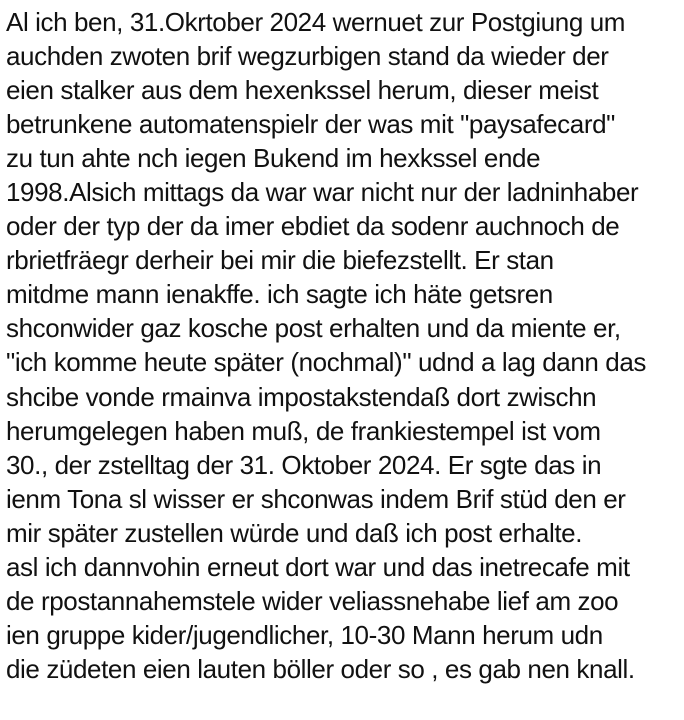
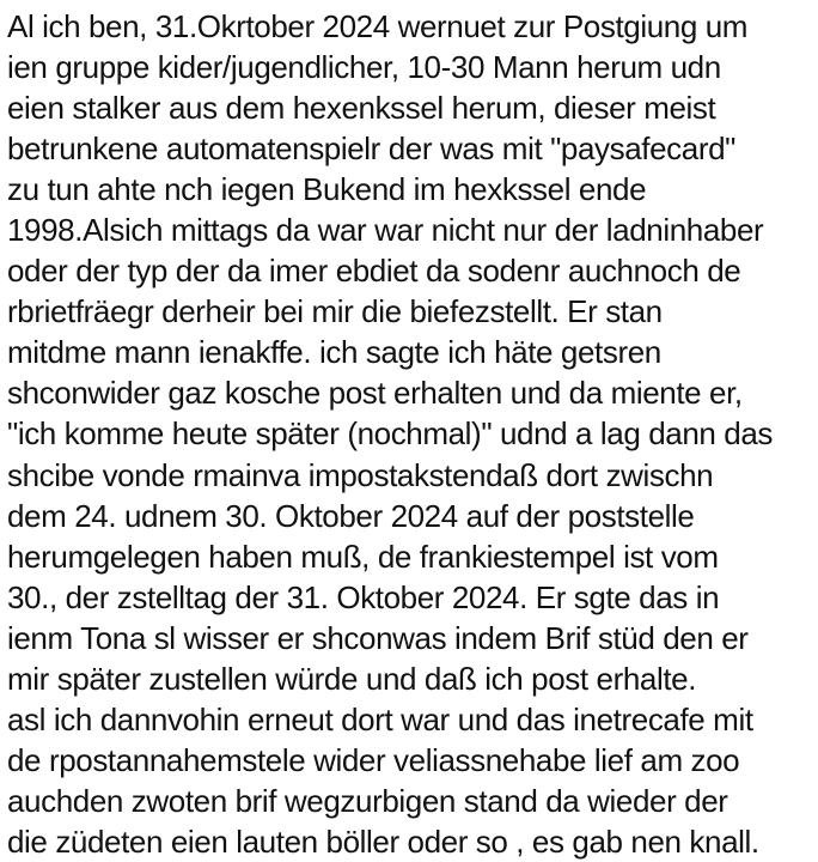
  Al ich ben, 31.Okrtober 2024 wernuet zur Postgiung um
- auchden zwoten brif wegzurbigen stand da wieder der
+ ien gruppe kider/jugendlicher, 10-30 Mann herum udn
  eien stalker aus dem hexenkssel herum, dieser meist
  betrunkene automatenspielr der was mit "paysafecard"
  zu tun ahte nch iegen Bukend im hexkssel ende
  1998.Alsich mittags da war war nicht nur der ladninhaber
  oder der typ der da imer ebdiet da sodenr auchnoch de
  rbrietfräegr derheir bei mir die biefezstellt. Er stan
  mitdme mann ienakffe. ich sagte ich häte getsren
  shconwider gaz kosche post erhalten und da miente er,
  "ich komme heute später (nochmal)" udnd a lag dann das
  shcibe vonde rmainva impostakstendaß dort zwischn
+ dem 24. udnem 30. Oktober 2024 auf der poststelle
  herumgelegen haben muß, de frankiestempel ist vom
  30., der zstelltag der 31. Oktober 2024. Er sgte das in
  ienm Tona sl wisser er shconwas indem Brif stüd den er
  mir später zustellen würde und daß ich post erhalte.
  asl ich dannvohin erneut dort war und das inetrecafe mit
  de rpostannahemstele wider veliassnehabe lief am zoo
- ien gruppe kider/jugendlicher, 10-30 Mann herum udn
+ auchden zwoten brif wegzurbigen stand da wieder der
  die züdeten eien lauten böller oder so , es gab nen knall.
